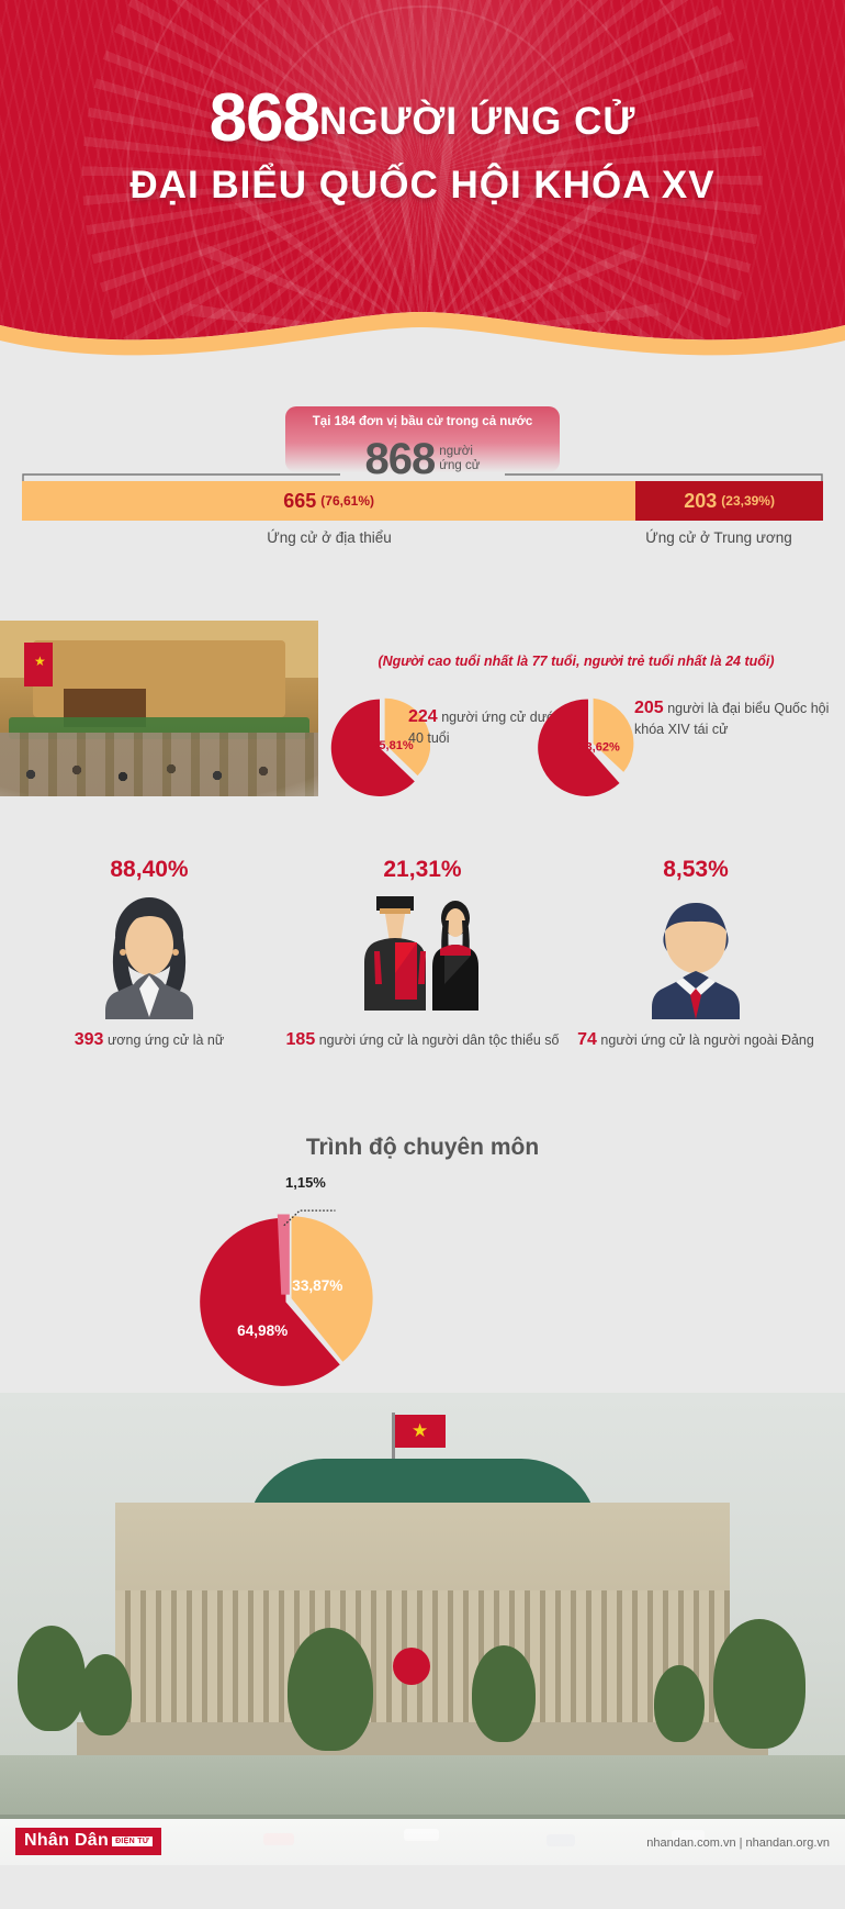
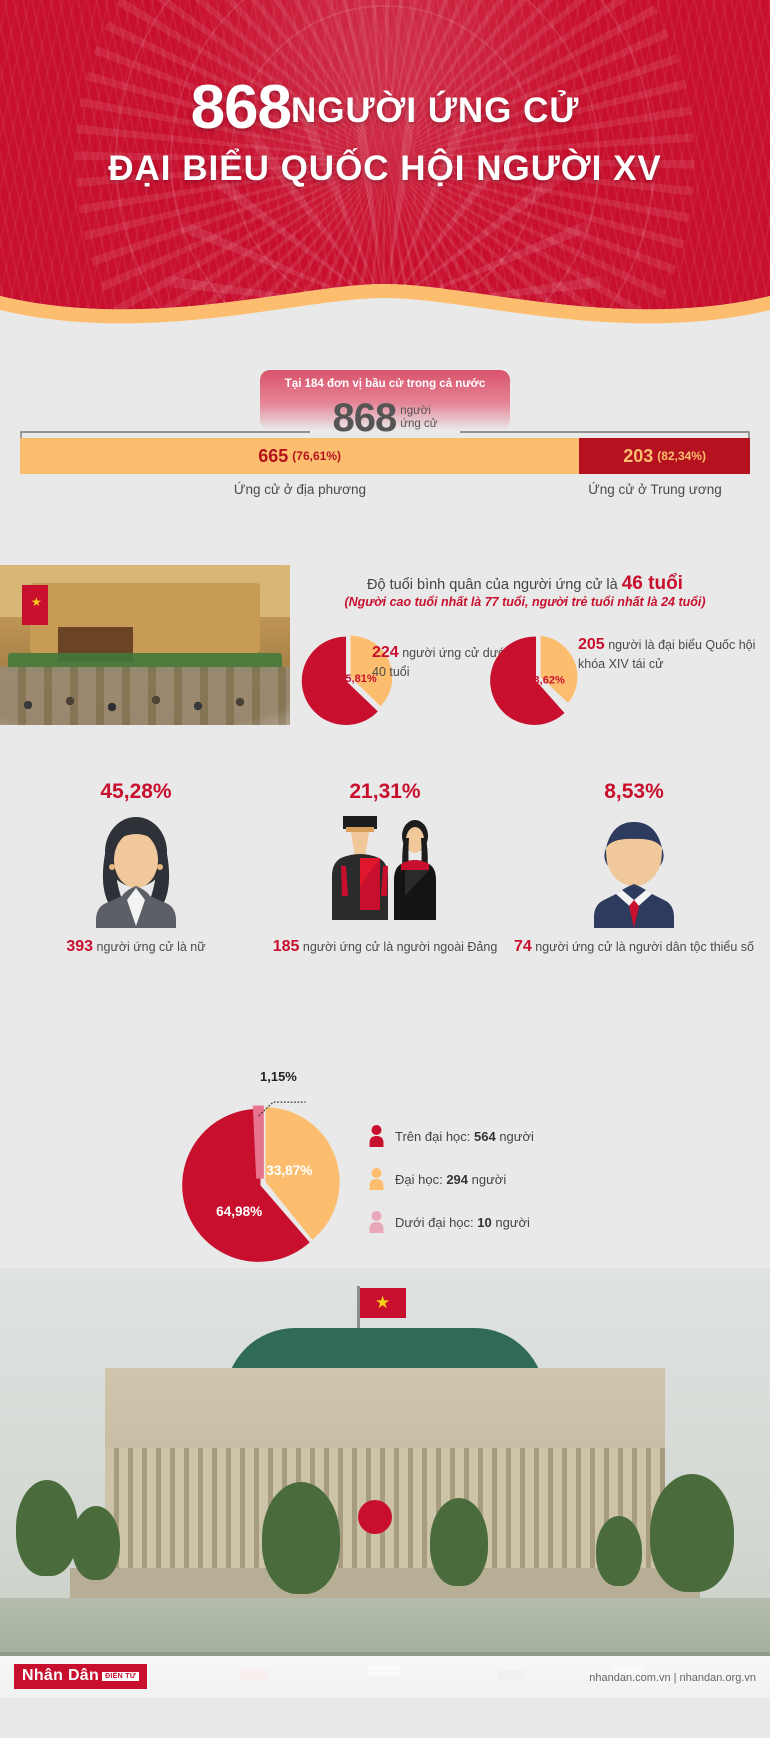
  868NGƯỜI ỨNG CỬ
- ĐẠI BIỂU QUỐC HỘI KHÓA XV
+ ĐẠI BIỂU QUỐC HỘI NGƯỜI XV
  Tại 184 đơn vị bầu cử trong cả nước
  868
  người
  ứng cử
  665
  (76,61%)
  203
- (23,39%)
+ (82,34%)
- Ứng cử ở địa thiểu
+ Ứng cử ở địa phương
  Ứng cử ở Trung ương
  ★
+ Độ tuổi bình quân của người ứng cử là 46 tuổi
  (Người cao tuổi nhất là 77 tuổi, người trẻ tuổi nhất là 24 tuổi)
  25,81%
  224 người ứng cử dư 40 tuổi
  23,62%
  205 người là đại biểu Quốc hội khóa XIV tái cử
- 88,40%
+ 45,28%
- 393 ương ứng cử là nữ
+ 393 người ứng cử là nữ
  21,31%
- 185 người ứng cử là người dân tộc thiểu số
+ 185 người ứng cử là người ngoài Đảng
  8,53%
- 74 người ứng cử là người ngoài Đảng
+ 74 người ứng cử là người dân tộc thiểu số
- Trình độ chuyên môn
  1,15%
  64,98%
  33,87%
+ Trên đại học: 564 người
+ Đại học: 294 người
+ Dưới đại học: 10 người
  ★
  nhandan.com.vn | nhandan.org.vn
